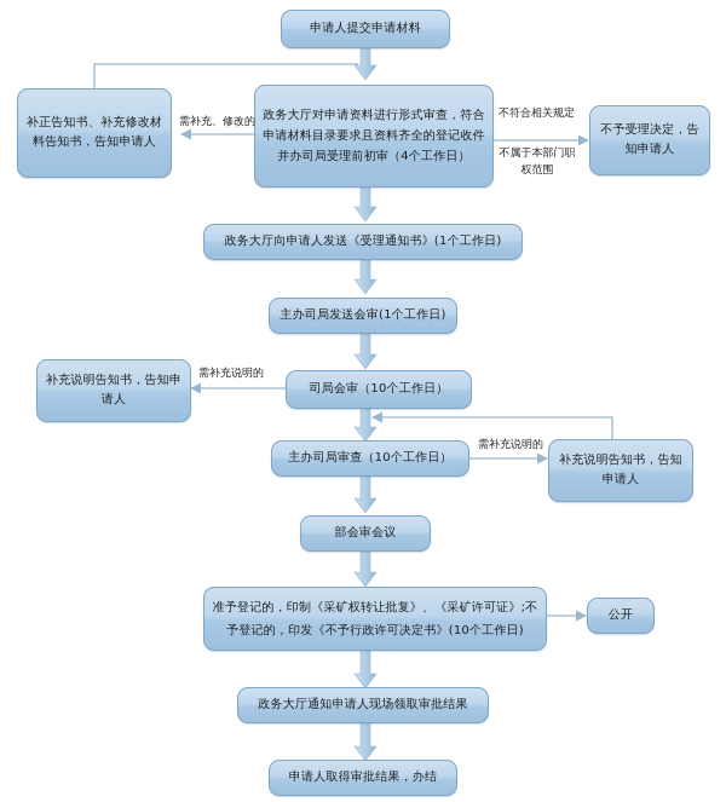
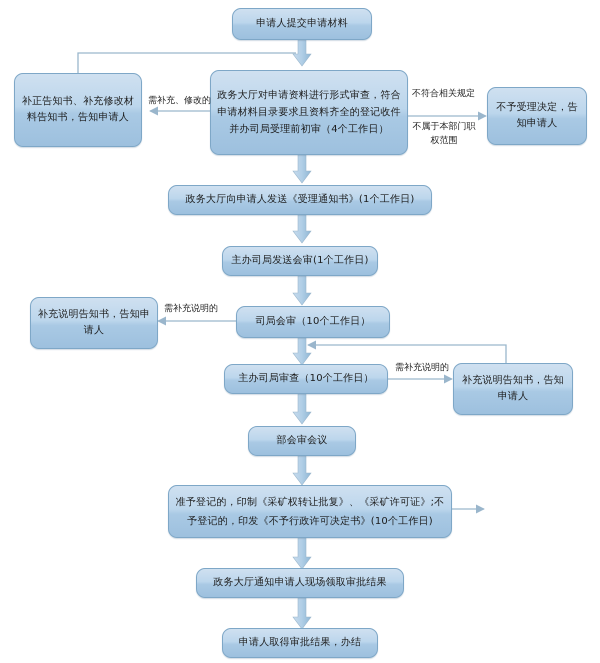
  申请人提交申请材料
  政务大厅对申请资料进行形式审查，符合申请材料目录要求且资料齐全的登记收件并办司局受理前初审（4个工作日）
  补正告知书、补充修改材料告知书，告知申请人
  不予受理决定，告知申请人
  政务大厅向申请人发送《受理通知书》(1个工作日)
  主办司局发送会审(1个工作日)
  司局会审（10个工作日）
  补充说明告知书，告知申请人
  主办司局审查（10个工作日）
  补充说明告知书，告知申请人
  部会审会议
  准予登记的，印制《采矿权转让批复》、《采矿许可证》;不予登记的，印发《不予行政许可决定书》(10个工作日)
- 公开
  政务大厅通知申请人现场领取审批结果
  申请人取得审批结果，办结
  需补充、修改的
  不符合相关规定
  不属于本部门职权范围
  需补充说明的
  需补充说明的
